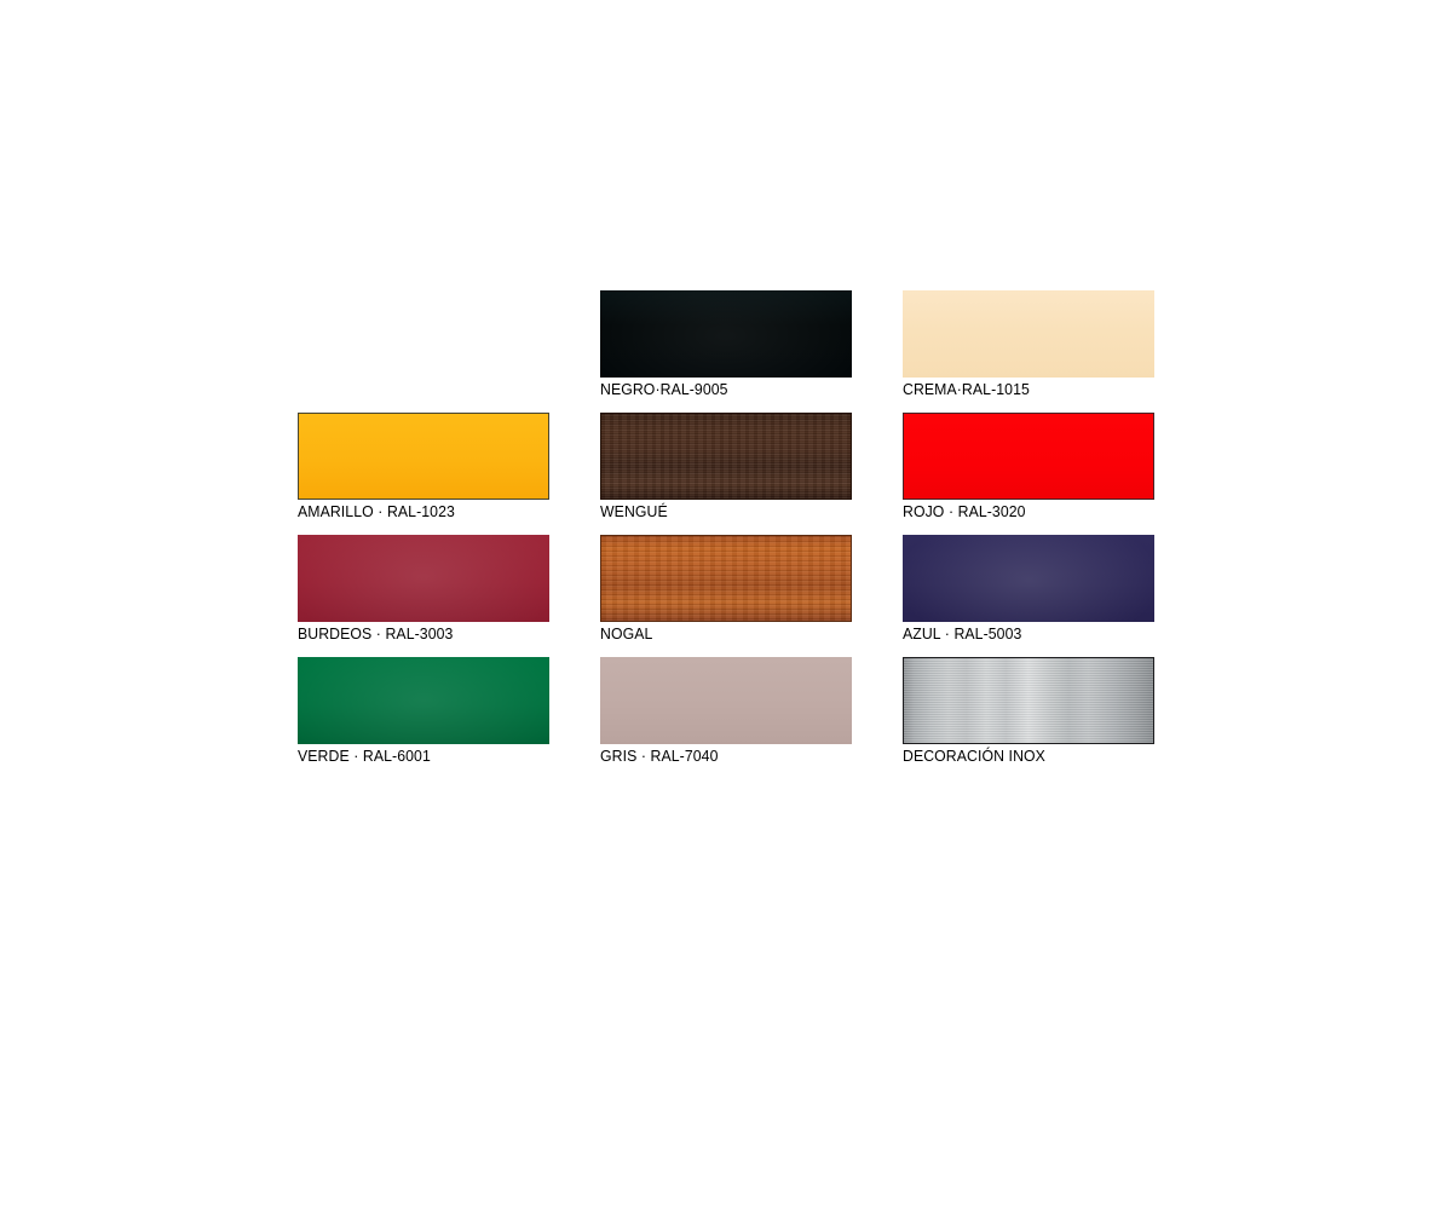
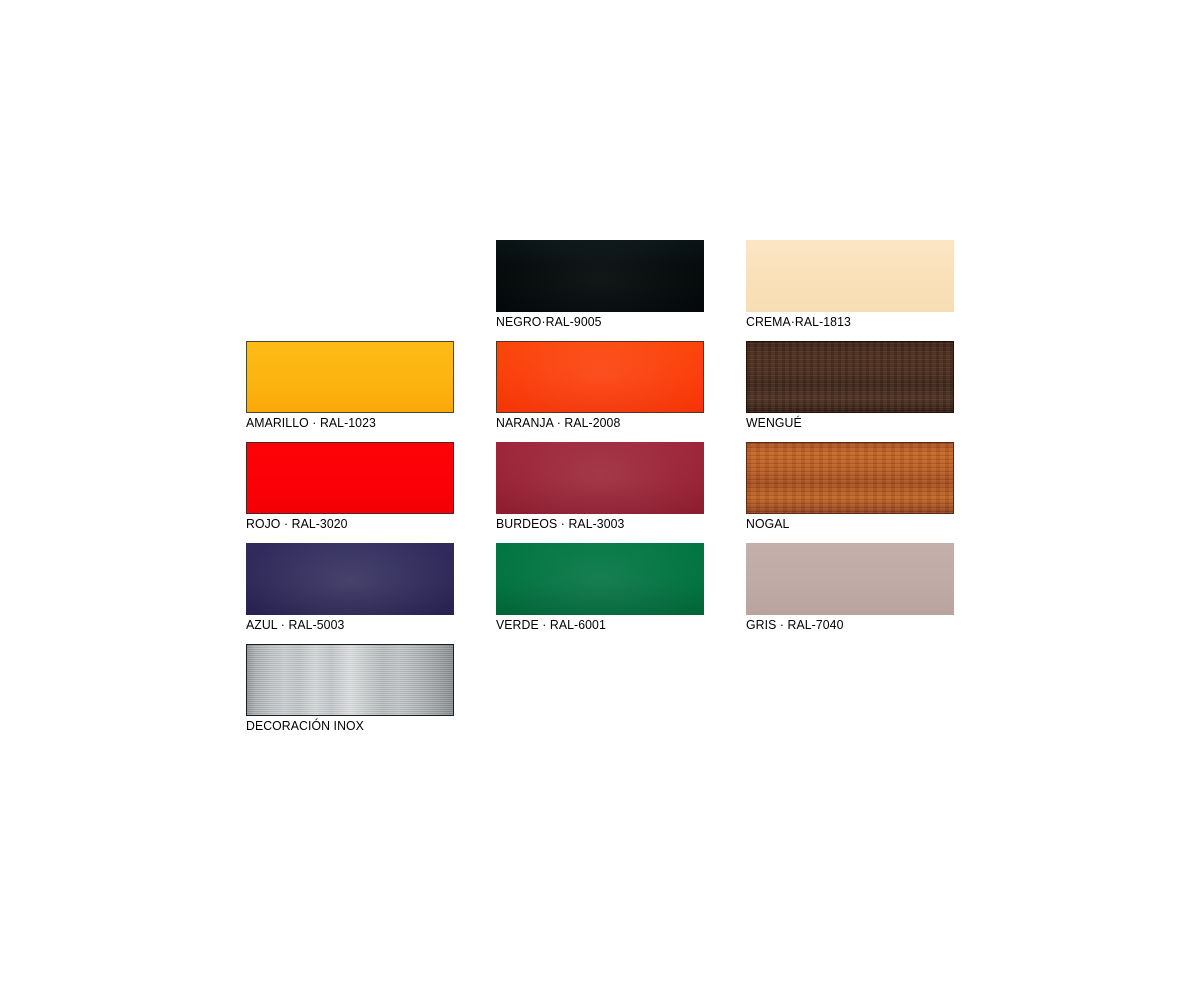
  NEGRO·RAL-9005
- CREMA·RAL-1015
+ CREMA·RAL-1813
  AMARILLO · RAL-1023
+ NARANJA · RAL-2008
  WENGUÉ
  ROJO · RAL-3020
  BURDEOS · RAL-3003
  NOGAL
  AZUL · RAL-5003
  VERDE · RAL-6001
  GRIS · RAL-7040
  DECORACIÓN INOX
